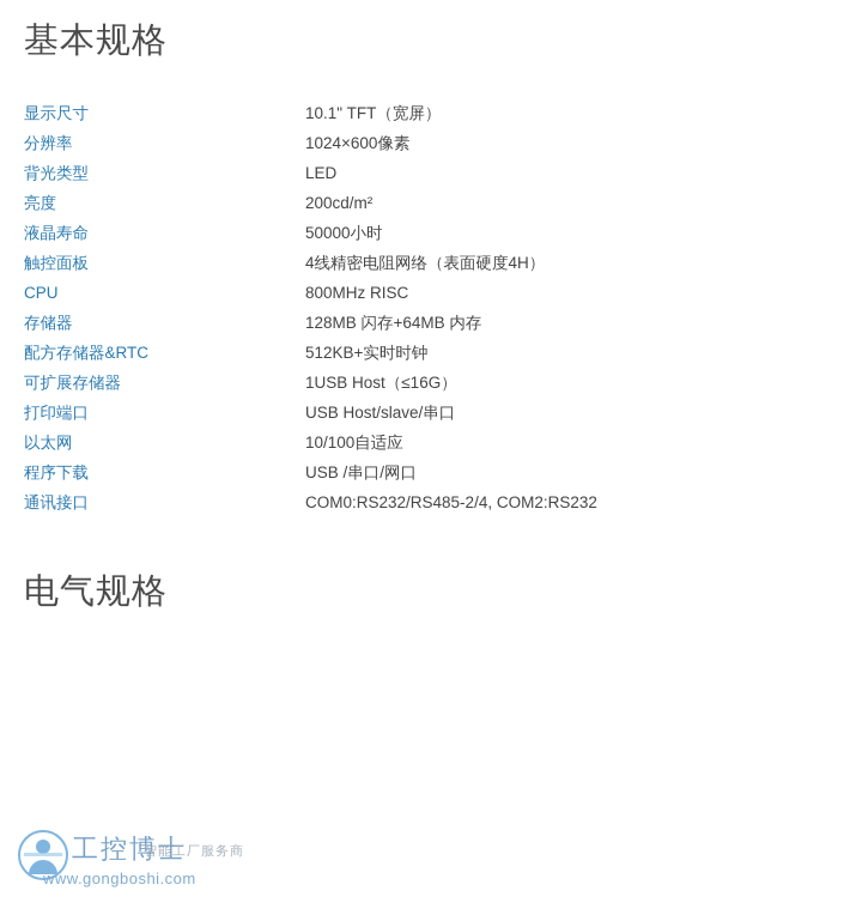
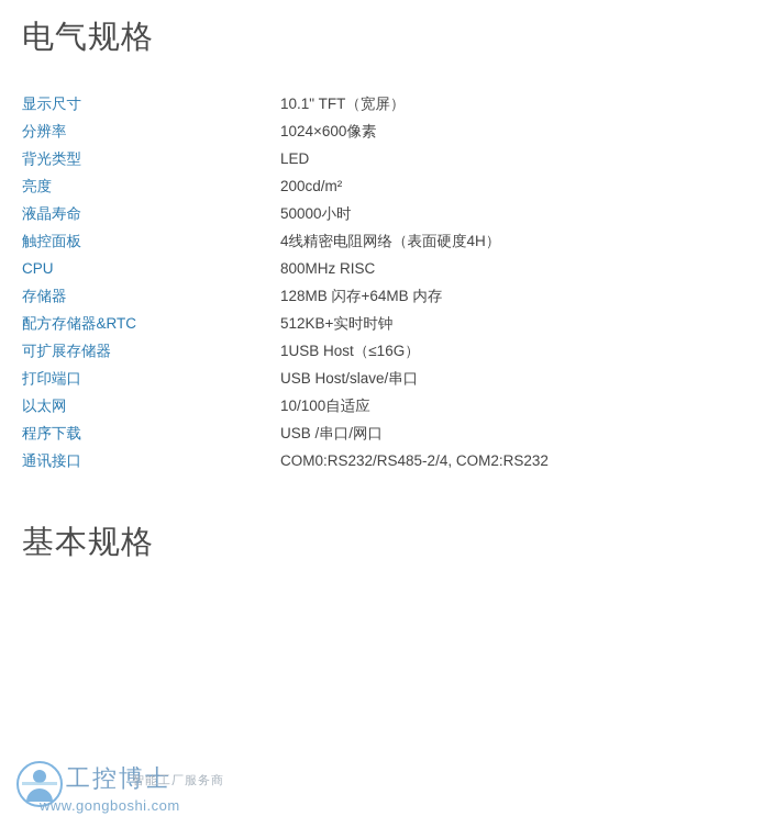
- 基本规格
+ 电气规格
  显示尺寸	10.1" TFT（宽屏）
  分辨率	1024×600像素
  背光类型	LED
  亮度	200cd/m²
  液晶寿命	50000小时
  触控面板	4线精密电阻网络（表面硬度4H）
  CPU	800MHz RISC
  存储器	128MB 闪存+64MB 内存
  配方存储器&RTC	512KB+实时时钟
  可扩展存储器	1USB Host（≤16G）
  打印端口	USB Host/slave/串口
  以太网	10/100自适应
  程序下载	USB /串口/网口
  通讯接口	COM0:RS232/RS485-2/4, COM2:RS232
- 电气规格
+ 基本规格
  工控博士
  智能工厂服务商
  www.gongboshi.com
